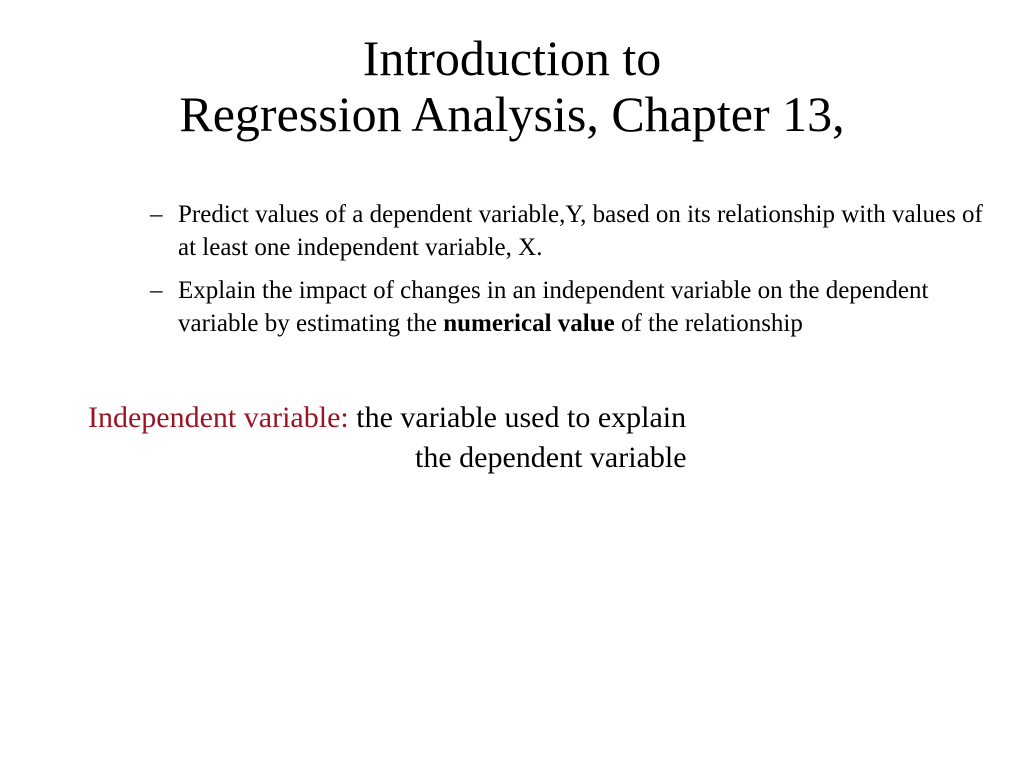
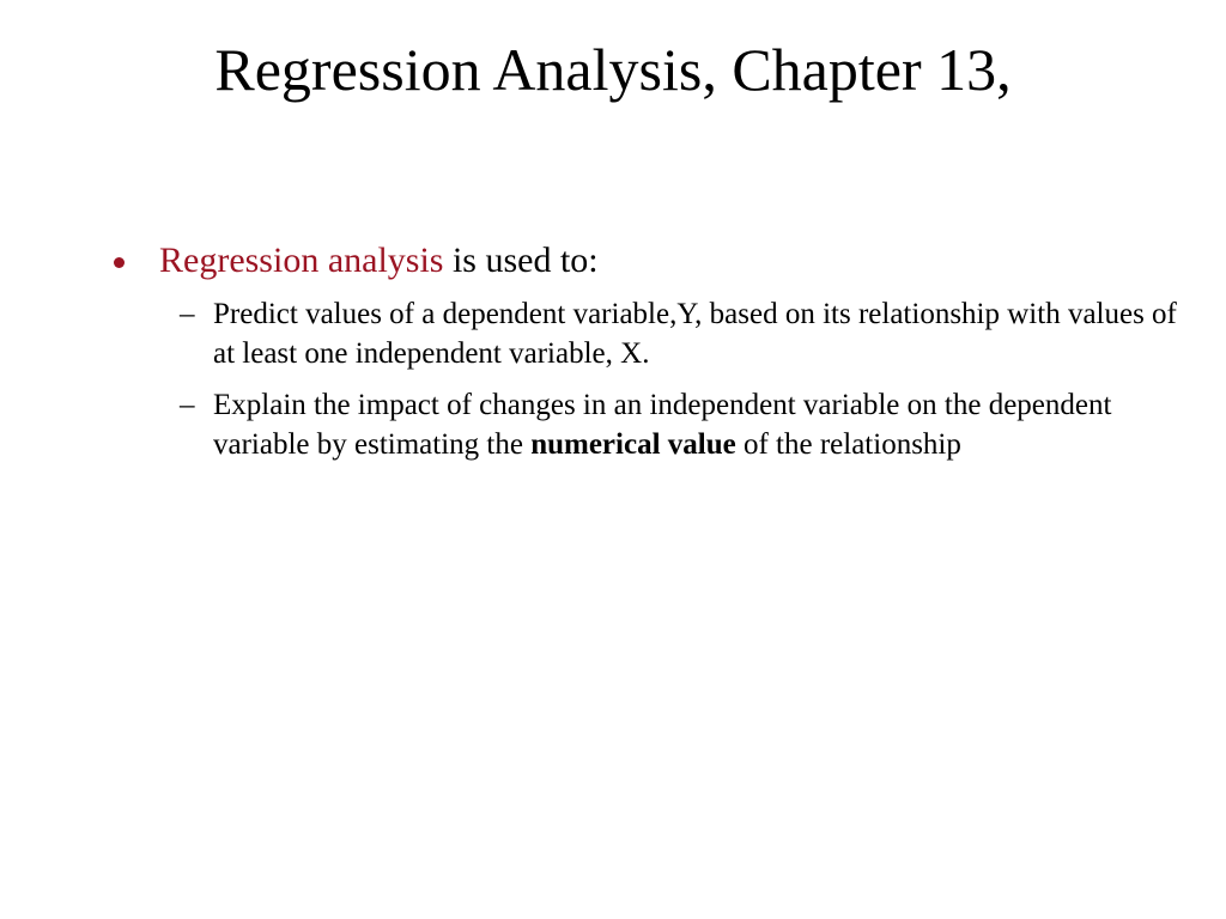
- Introduction to
  Regression Analysis, Chapter 13,
+ Regression analysis is used to:
  –
  Predict values of a dependent variable,Y, based on its relationship with values of at least one independent variable, X.
  –
  Explain the impact of changes in an independent variable on the dependent variable by estimating the numerical value of the relationship
- Independent variable: the variable used to explain
- the dependent variable
